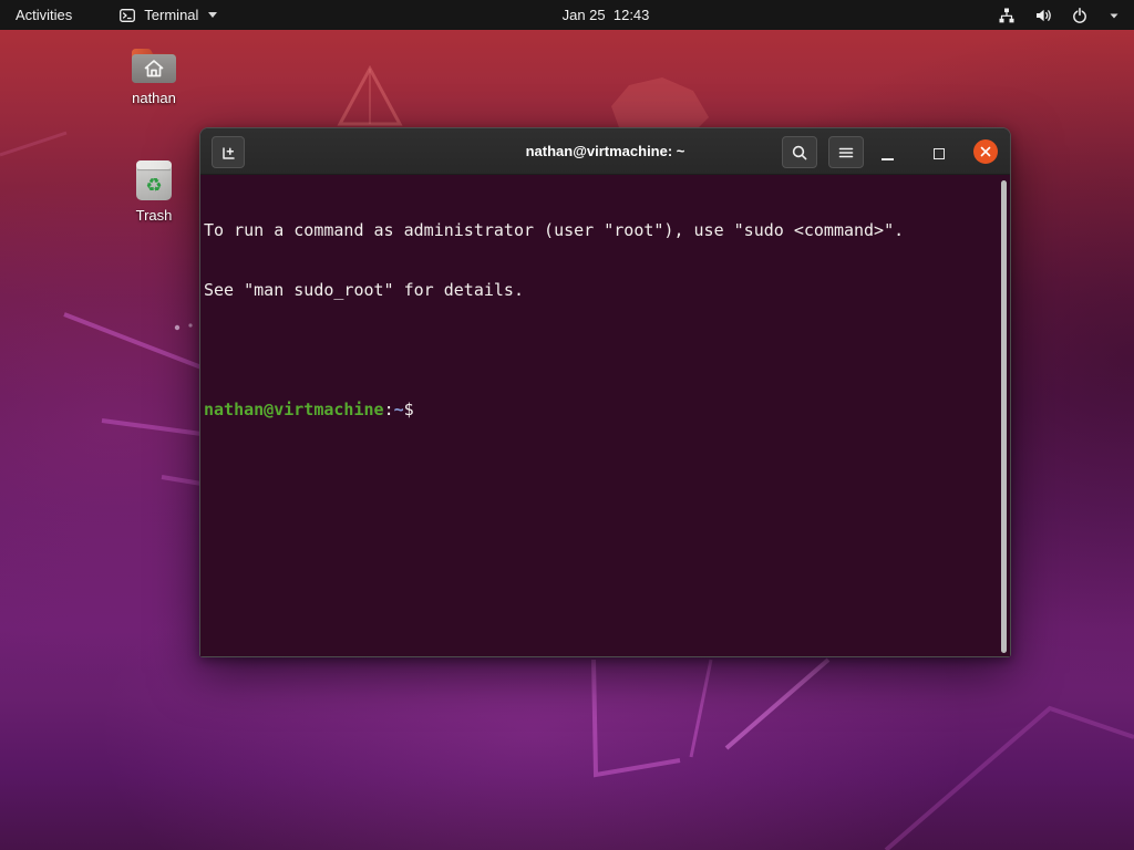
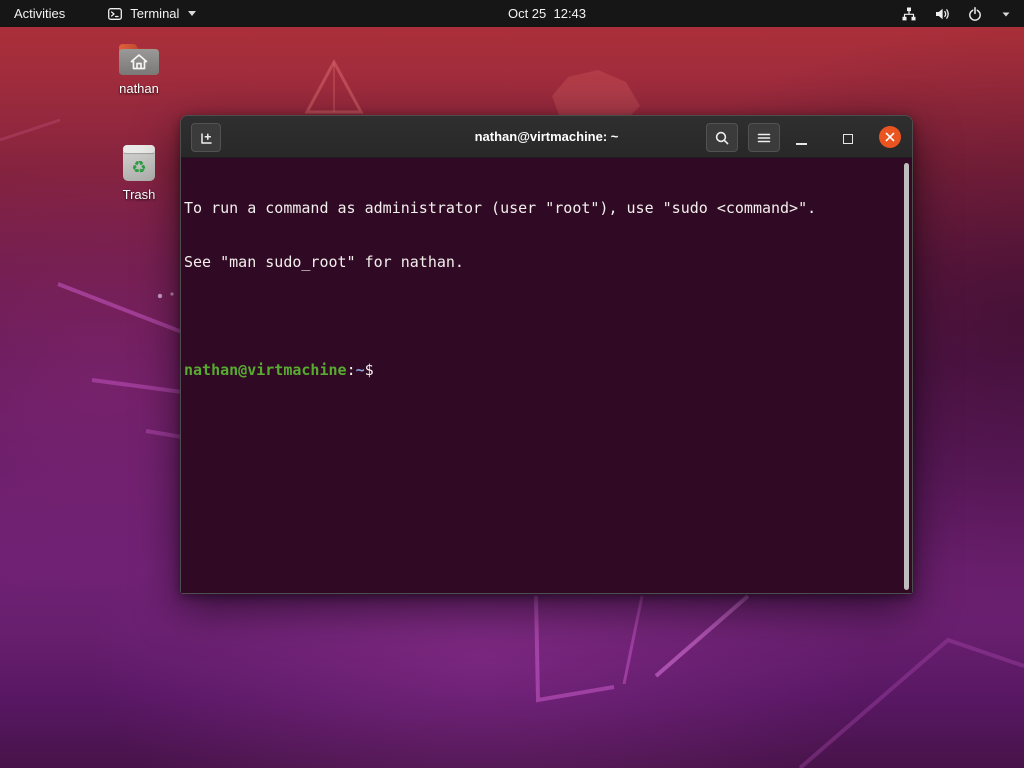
  Activities
  Terminal
- Jan 25 12:43
+ Oct 25 12:43
  nathan
  ♻
  Trash
  nathan@virtmachine: ~
  To run a command as administrator (user "root"), use "sudo <command>".
- See "man sudo_root" for details.
+ See "man sudo_root" for nathan.
  nathan@virtmachine:~$
